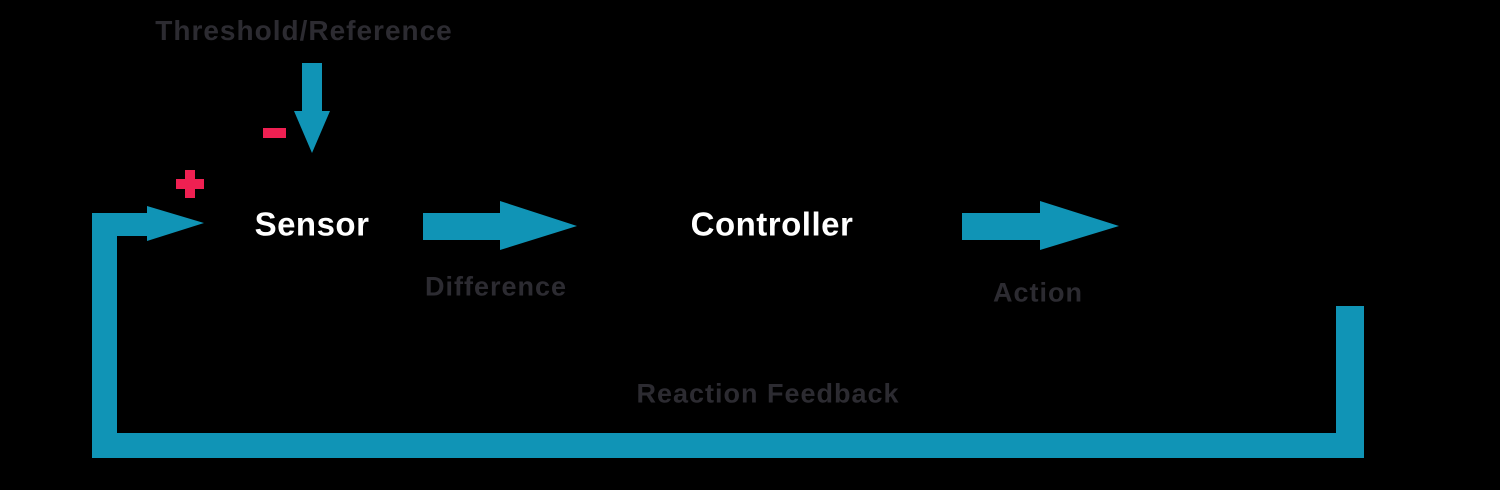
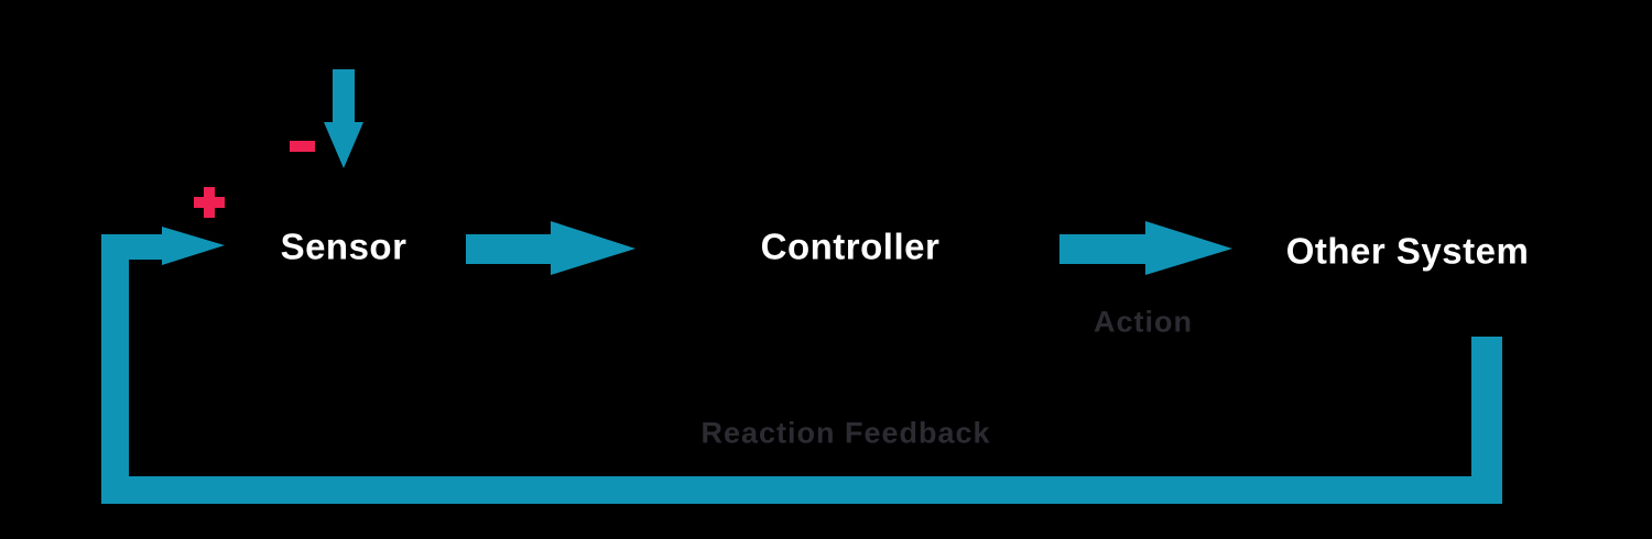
- Threshold/Reference
- Difference
  Action
  Reaction Feedback
  Sensor
  Controller
+ Other System
